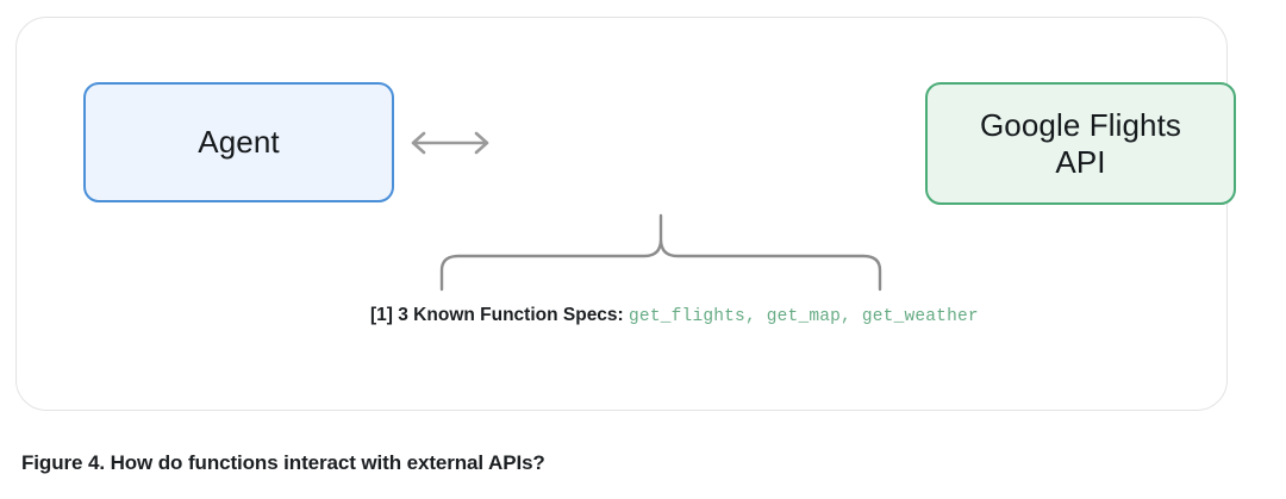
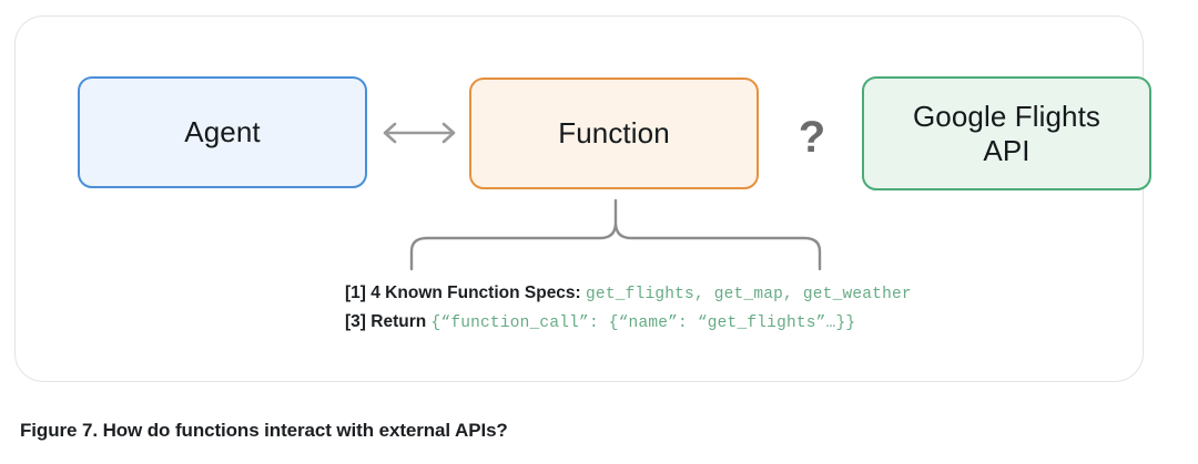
  Agent
+ Function
+ ?
  Google Flights
  API
- [1] 3 Known Function Specs: get_flights, get_map, get_weather
+ [1] 4 Known Function Specs: get_flights, get_map, get_weather
+ [3] Return {“function_call”: {“name”: “get_flights”…}}
- Figure 4. How do functions interact with external APIs?
+ Figure 7. How do functions interact with external APIs?
